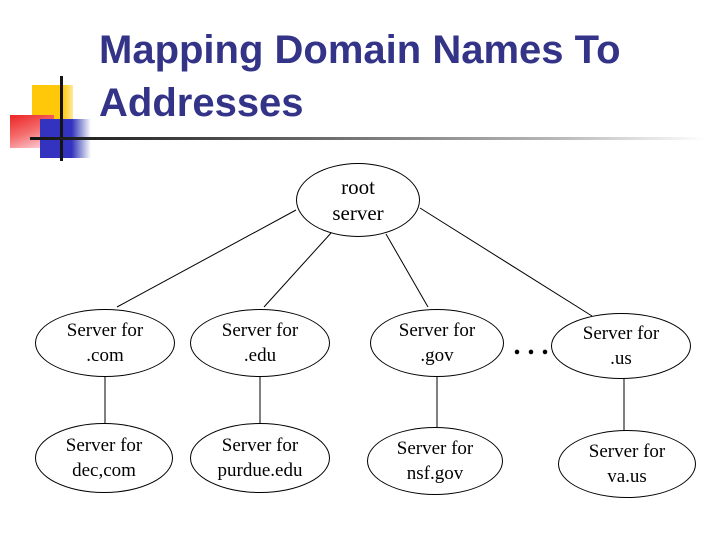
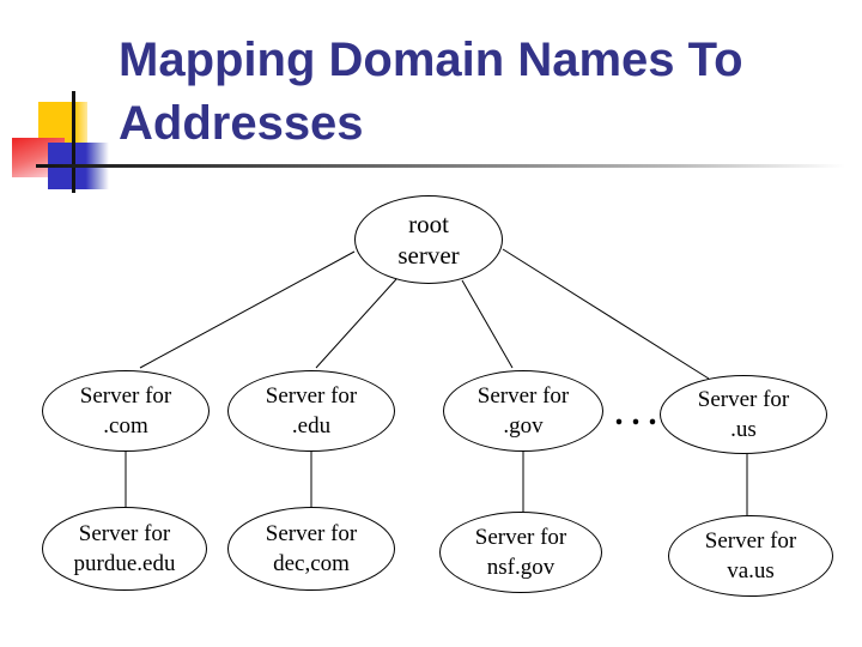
  Mapping Domain Names To
  Addresses
  root
  server
  Server for
  .com
  Server for
  .edu
  Server for
  .gov
  . . .
  Server for
  .us
  Server for
- dec,com
+ purdue.edu
  Server for
- purdue.edu
+ dec,com
  Server for
  nsf.gov
  Server for
  va.us
